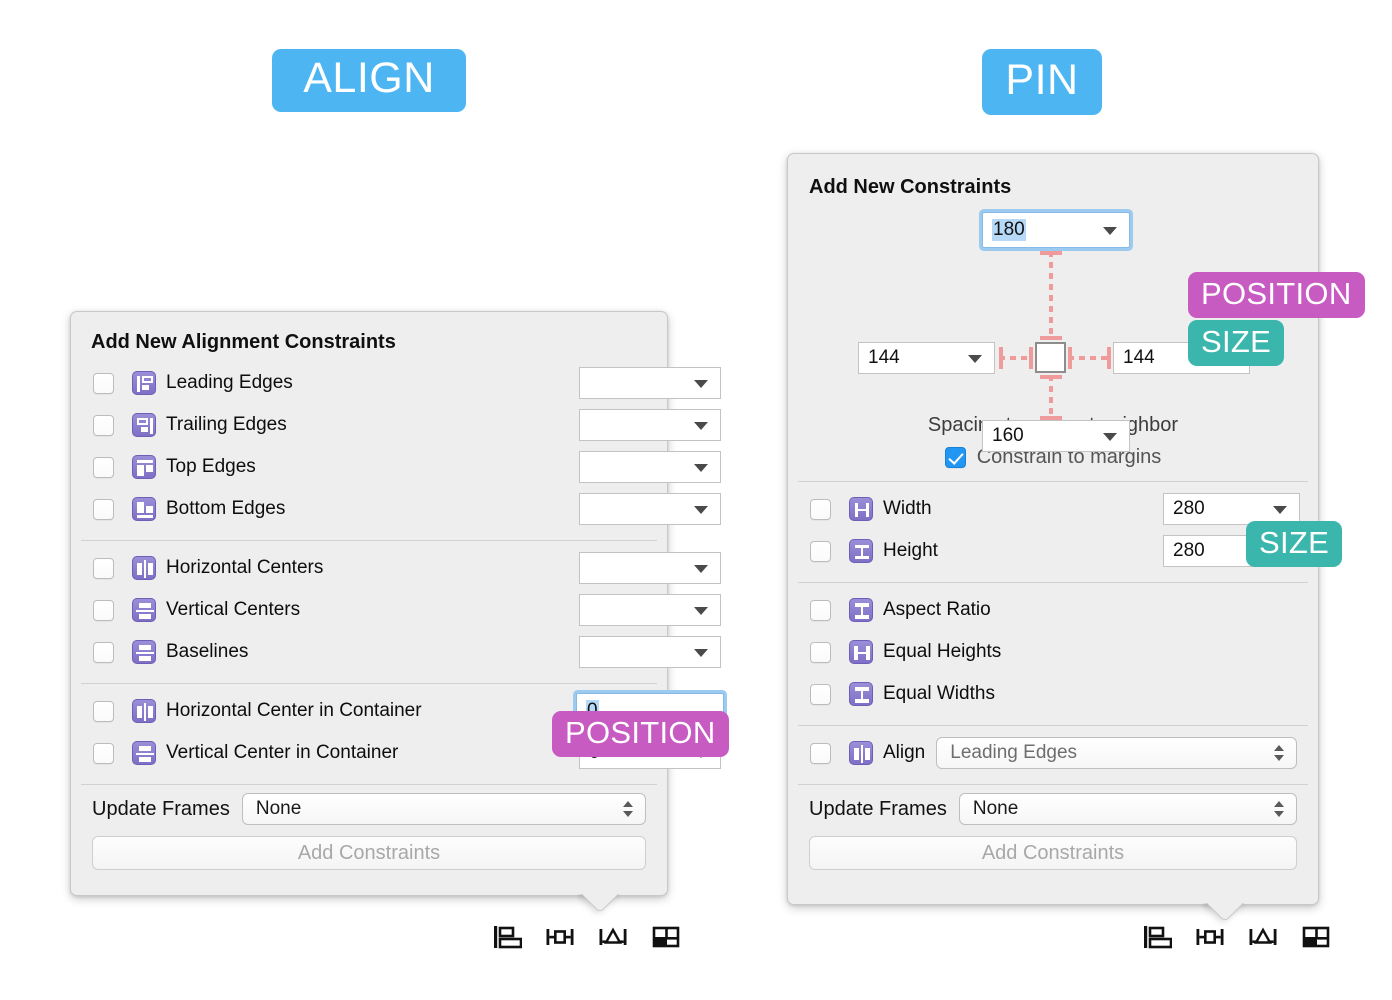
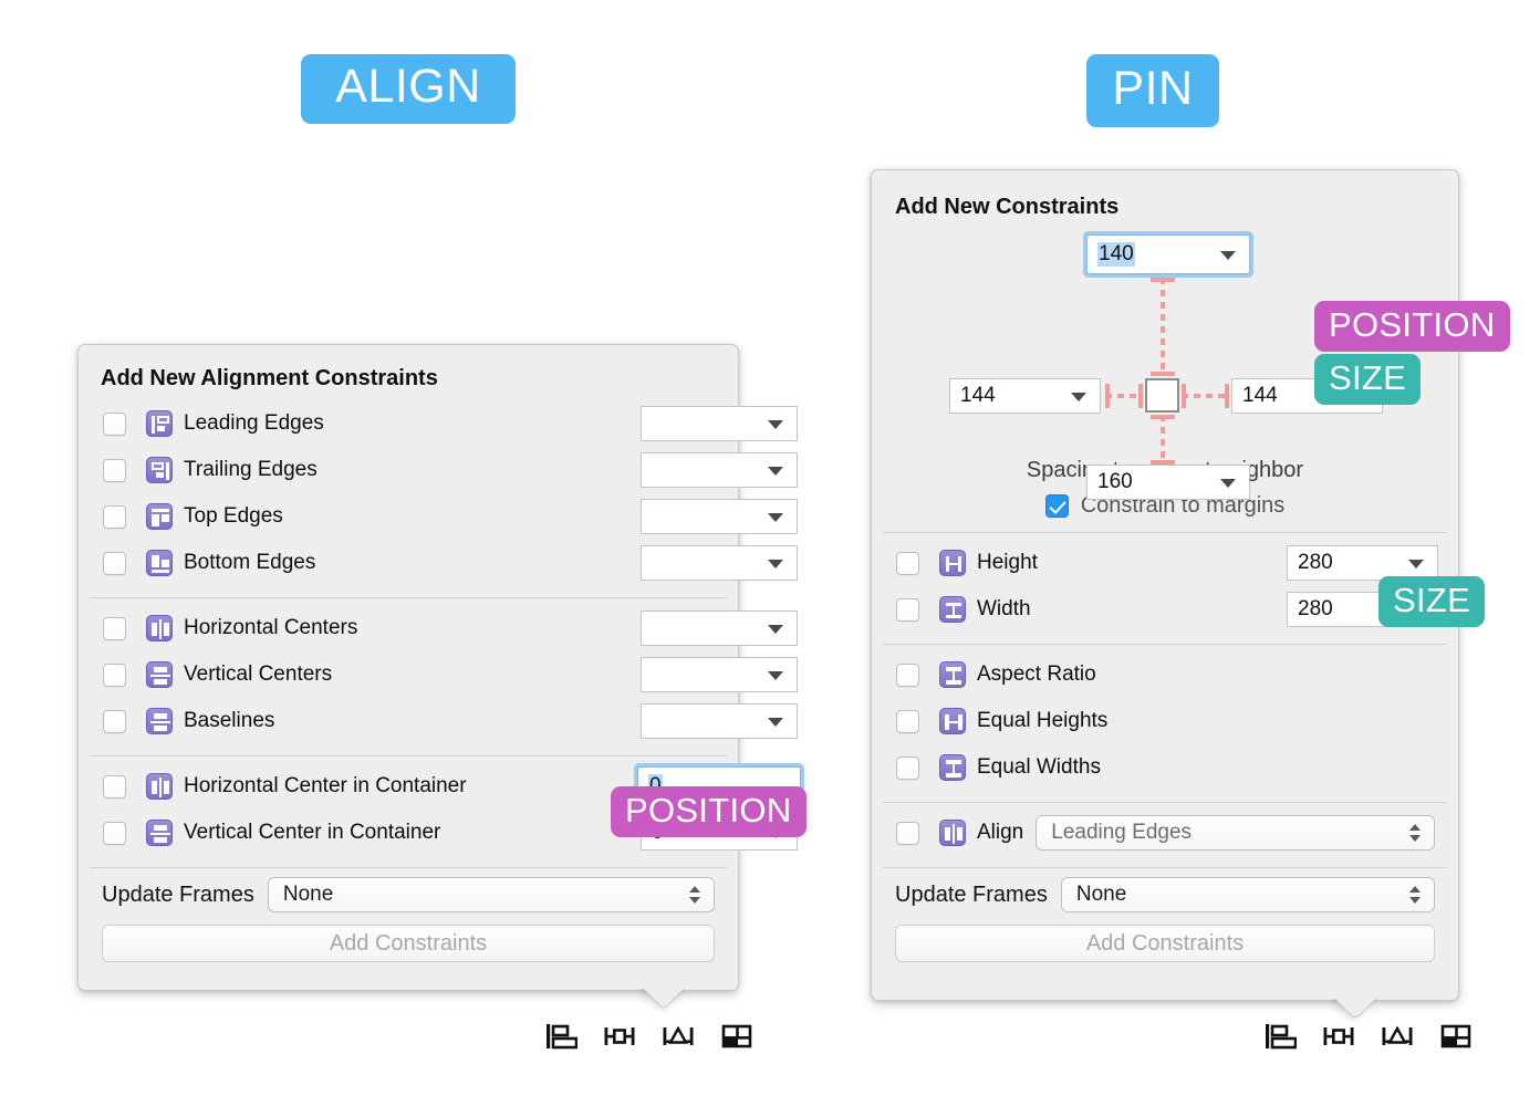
  ALIGN
  PIN
  Add New Alignment Constraints
  Leading Edges
  Trailing Edges
  Top Edges
  Bottom Edges
  Horizontal Centers
  Vertical Centers
  Baselines
  Horizontal Center in Container
  Vertical Center in Container
  Update Frames
  None
  Add Constraints
  Add New Constraints
- 180
+ 140
  144
  144
  160
  Constrain to margins
- Width
+ Height
  280
- Height
+ Width
  280
  Aspect Ratio
  Equal Heights
  Equal Widths
  Align
  Leading Edges
  Update Frames
  None
  Add Constraints
  POSITION
  POSITION
  SIZE
  SIZE
